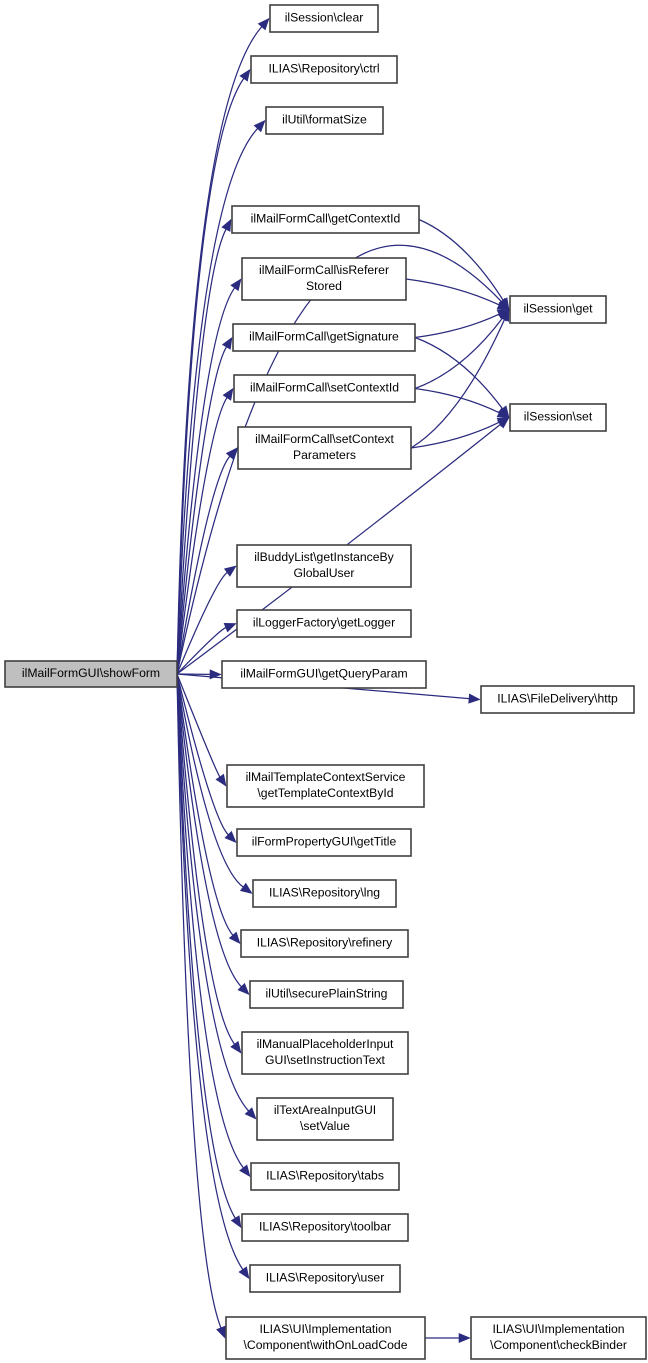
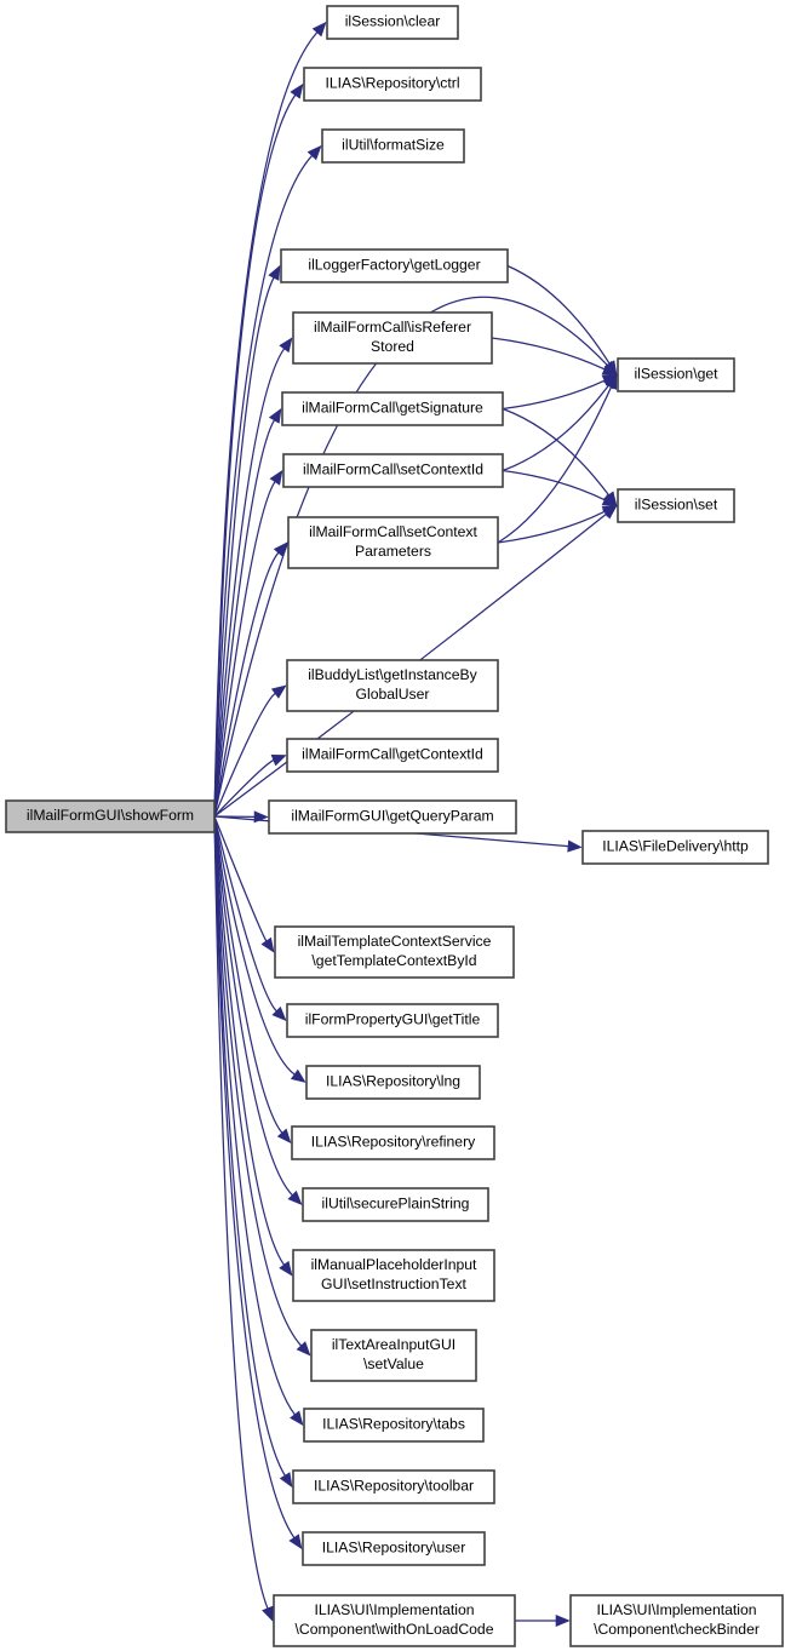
  ilMailFormGUI\showForm
  ilSession\clear
  ILIAS\Repository\ctrl
  ilUtil\formatSize
- ilMailFormCall\getContextId
+ ilLoggerFactory\getLogger
  ilMailFormCall\isReferer
  Stored
  ilMailFormCall\getSignature
  ilMailFormCall\setContextId
  ilMailFormCall\setContext
  Parameters
  ilSession\get
  ilSession\set
  ilBuddyList\getInstanceBy
  GlobalUser
- ilLoggerFactory\getLogger
+ ilMailFormCall\getContextId
  ilMailFormGUI\getQueryParam
  ILIAS\FileDelivery\http
  ilMailTemplateContextService
  \getTemplateContextById
  ilFormPropertyGUI\getTitle
  ILIAS\Repository\lng
  ILIAS\Repository\refinery
  ilUtil\securePlainString
  ilManualPlaceholderInput
  GUI\setInstructionText
  ilTextAreaInputGUI
  \setValue
  ILIAS\Repository\tabs
  ILIAS\Repository\toolbar
  ILIAS\Repository\user
  ILIAS\UI\Implementation
  \Component\withOnLoadCode
  ILIAS\UI\Implementation
  \Component\checkBinder
